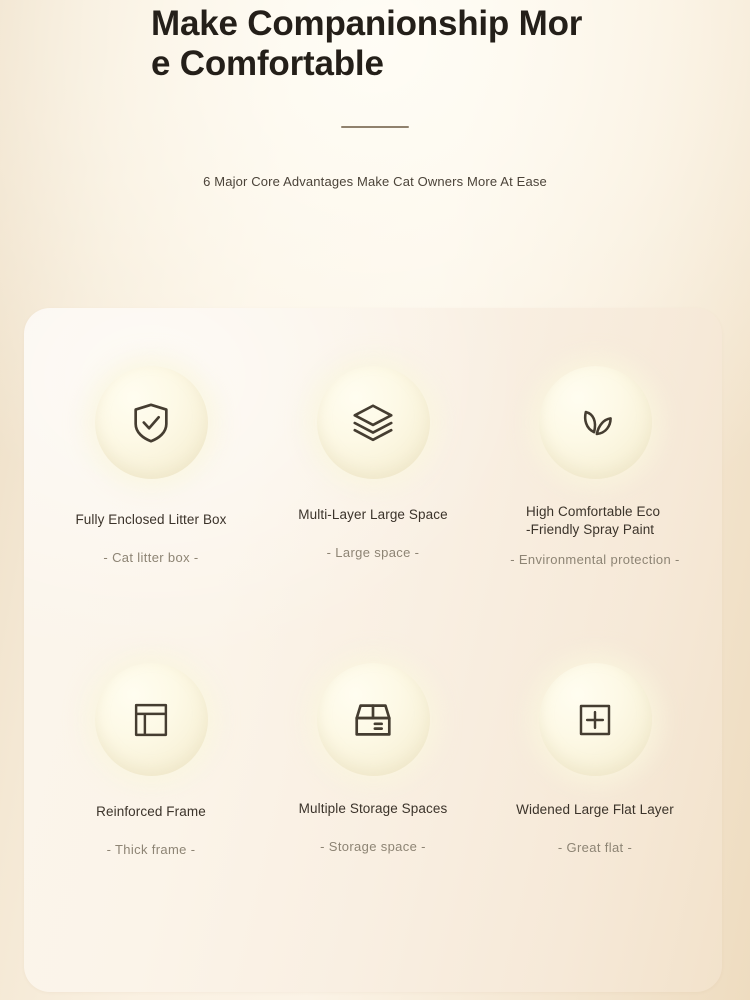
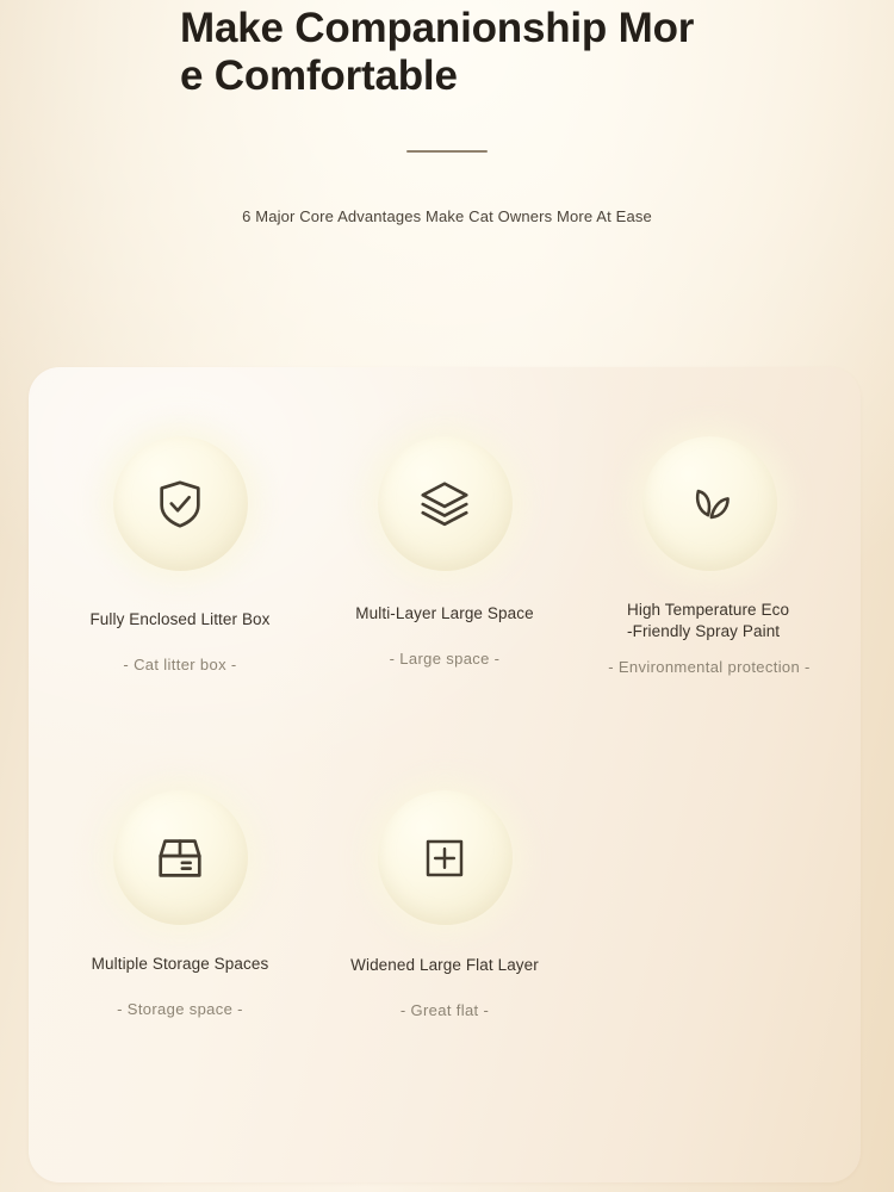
  Make Companionship More Comfortable
  6 Major Core Advantages Make Cat Owners More At Ease
  Fully Enclosed Litter Box
  - Cat litter box -
  Multi-Layer Large Space
  - Large space -
- High Comfortable Eco-Friendly Spray Paint
+ High Temperature Eco-Friendly Spray Paint
  - Environmental protection -
- Reinforced Frame
- - Thick frame -
  Multiple Storage Spaces
  - Storage space -
  Widened Large Flat Layer
  - Great flat -
